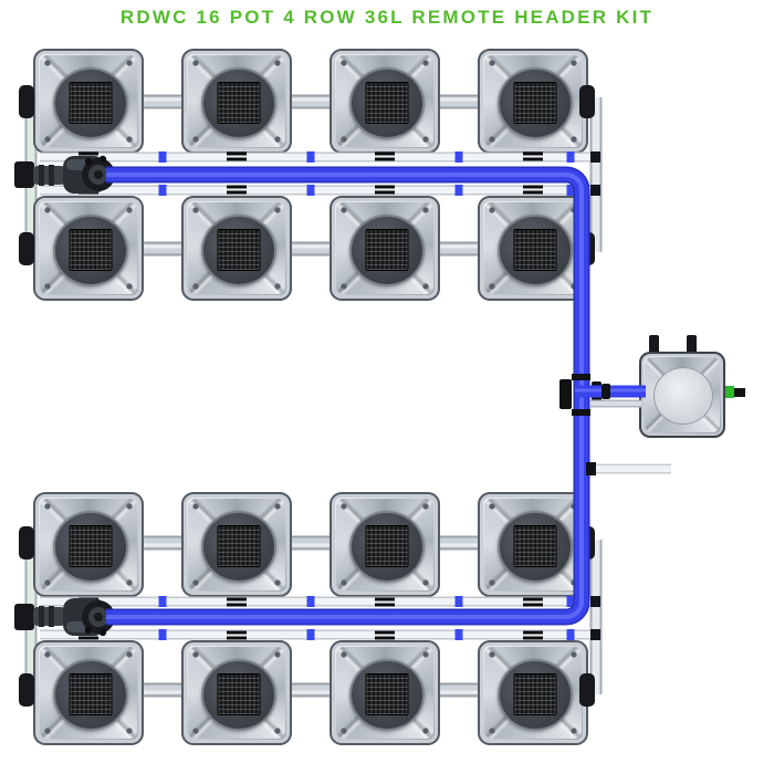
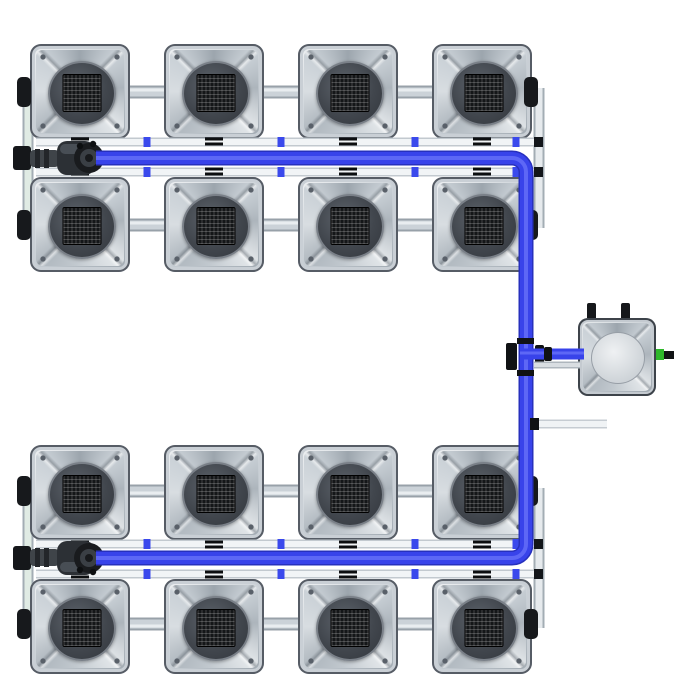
- RDWC 16 POT 4 ROW 36L REMOTE HEADER KIT
